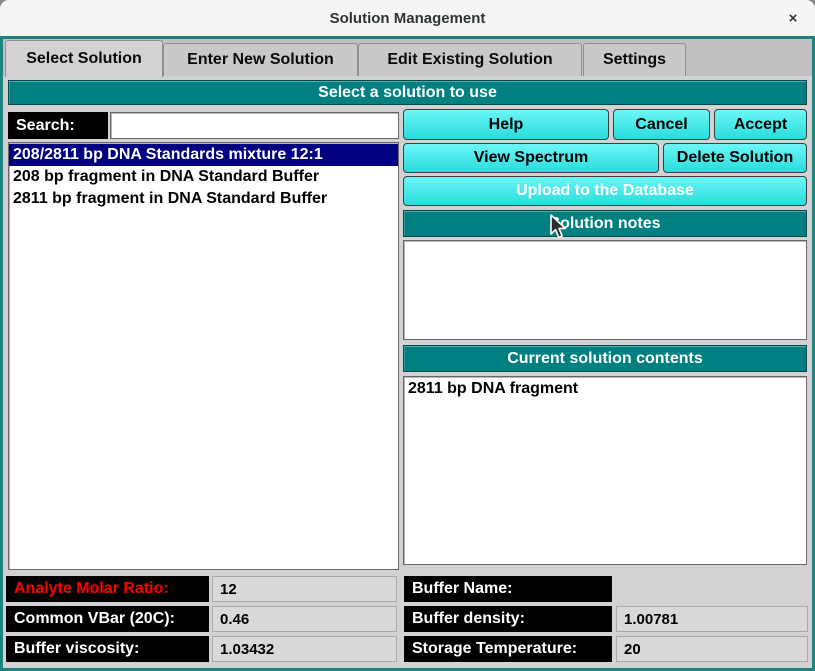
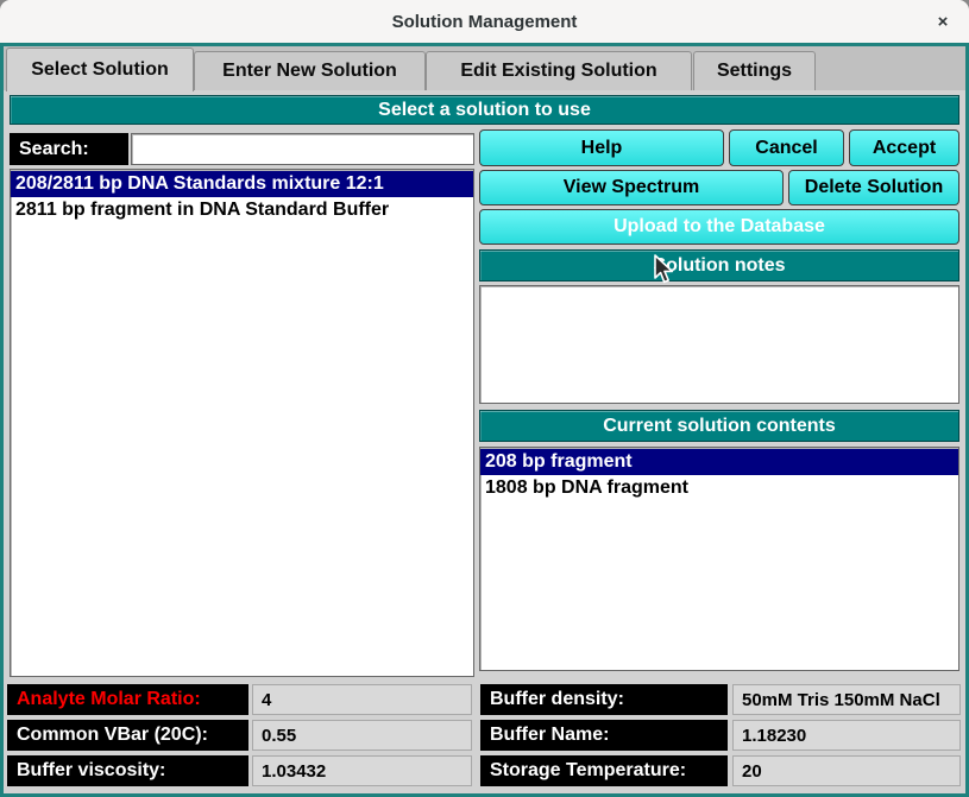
  Solution Management
  ×
  Select Solution
  Enter New Solution
  Edit Existing Solution
  Settings
  Select a solution to use
  Search:
  208/2811 bp DNA Standards mixture 12:1
- 208 bp fragment in DNA Standard Buffer
  2811 bp fragment in DNA Standard Buffer
  Help
  Cancel
  Accept
  View Spectrum
  Delete Solution
  Upload to the Database
  olution notes
  Current solution contents
+ 208 bp fragment
- 2811 bp DNA fragment
+ 1808 bp DNA fragment
  Analyte Molar Ratio:
- 12
+ 4
  Common VBar (20C):
- 0.46
+ 0.55
  Buffer viscosity:
  1.03432
- Buffer Name:
+ Buffer density:
+ 50mM Tris 150mM NaCl
- Buffer density:
+ Buffer Name:
- 1.00781
+ 1.18230
  Storage Temperature:
  20
